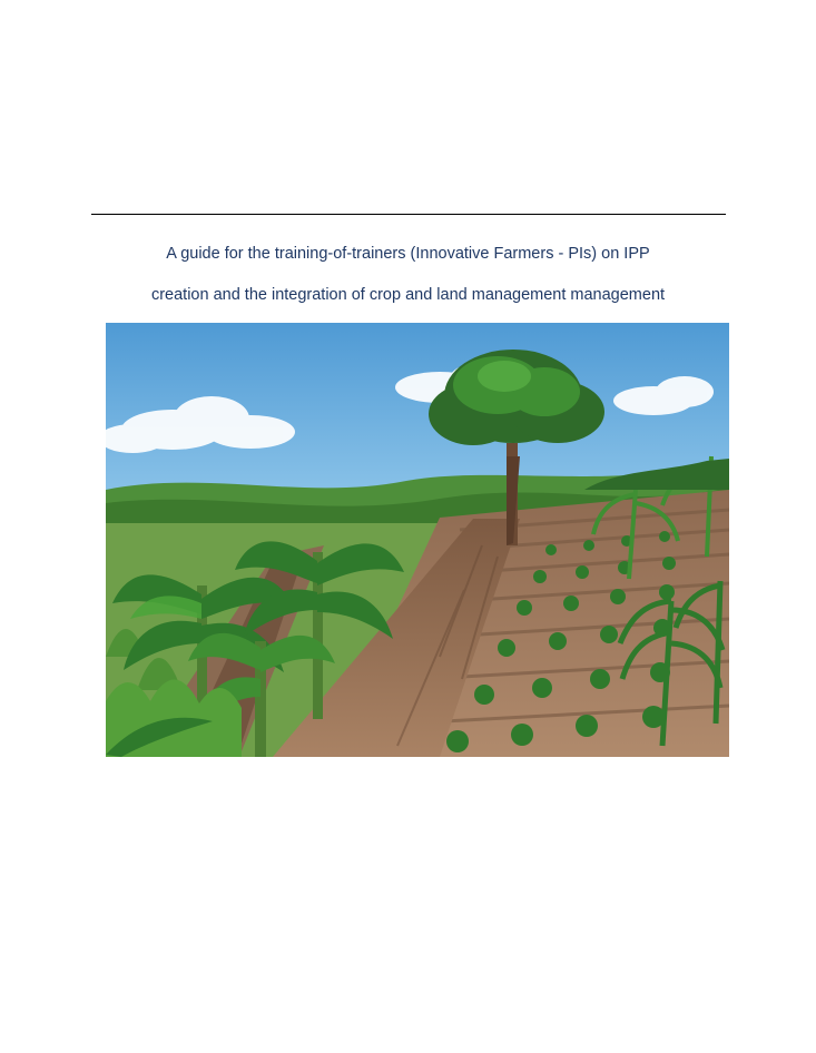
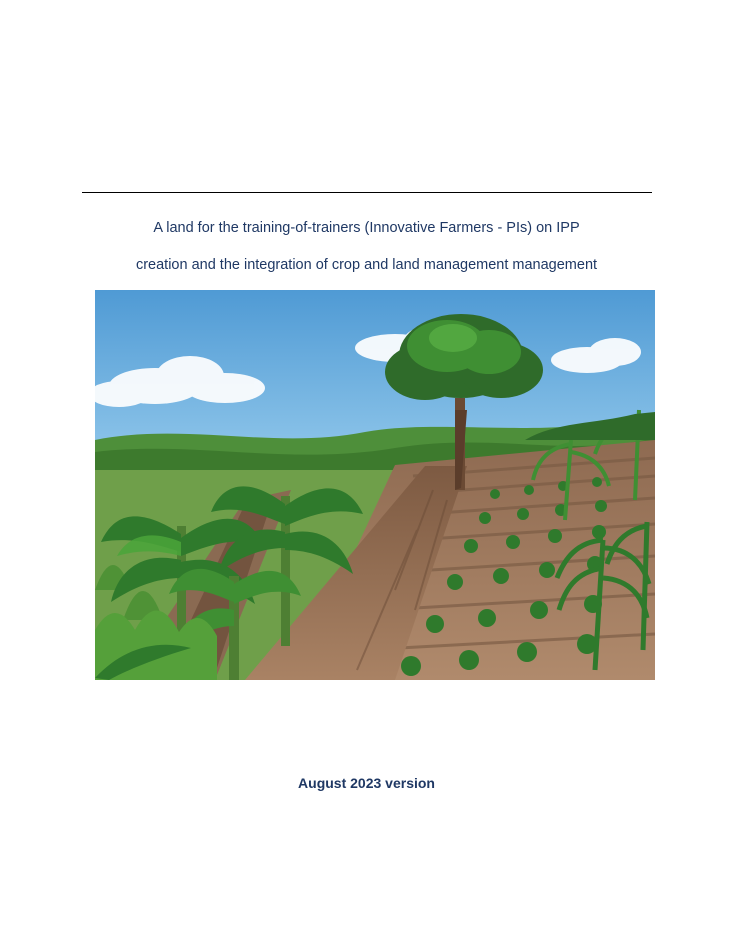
- A guide for the training-of-trainers (Innovative Farmers - PIs) on IPP
+ A land for the training-of-trainers (Innovative Farmers - PIs) on IPP
  creation and the integration of crop and land management management
+ August 2023 version
